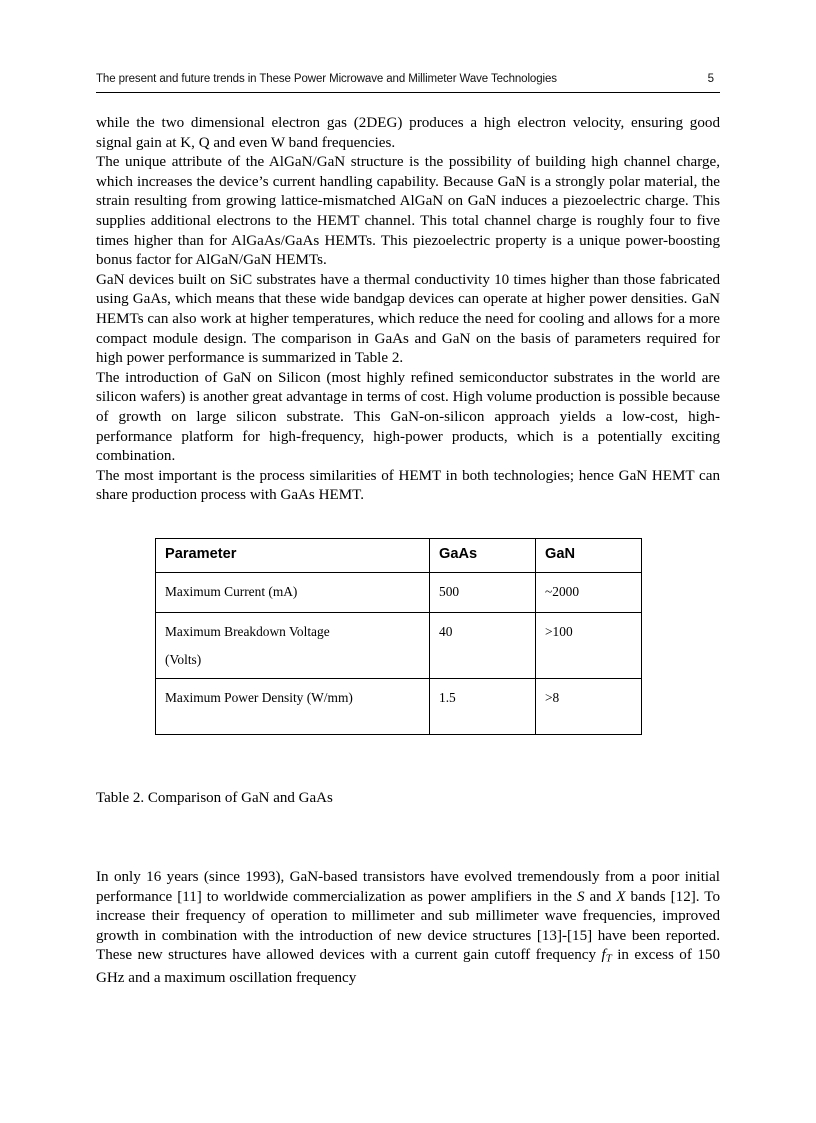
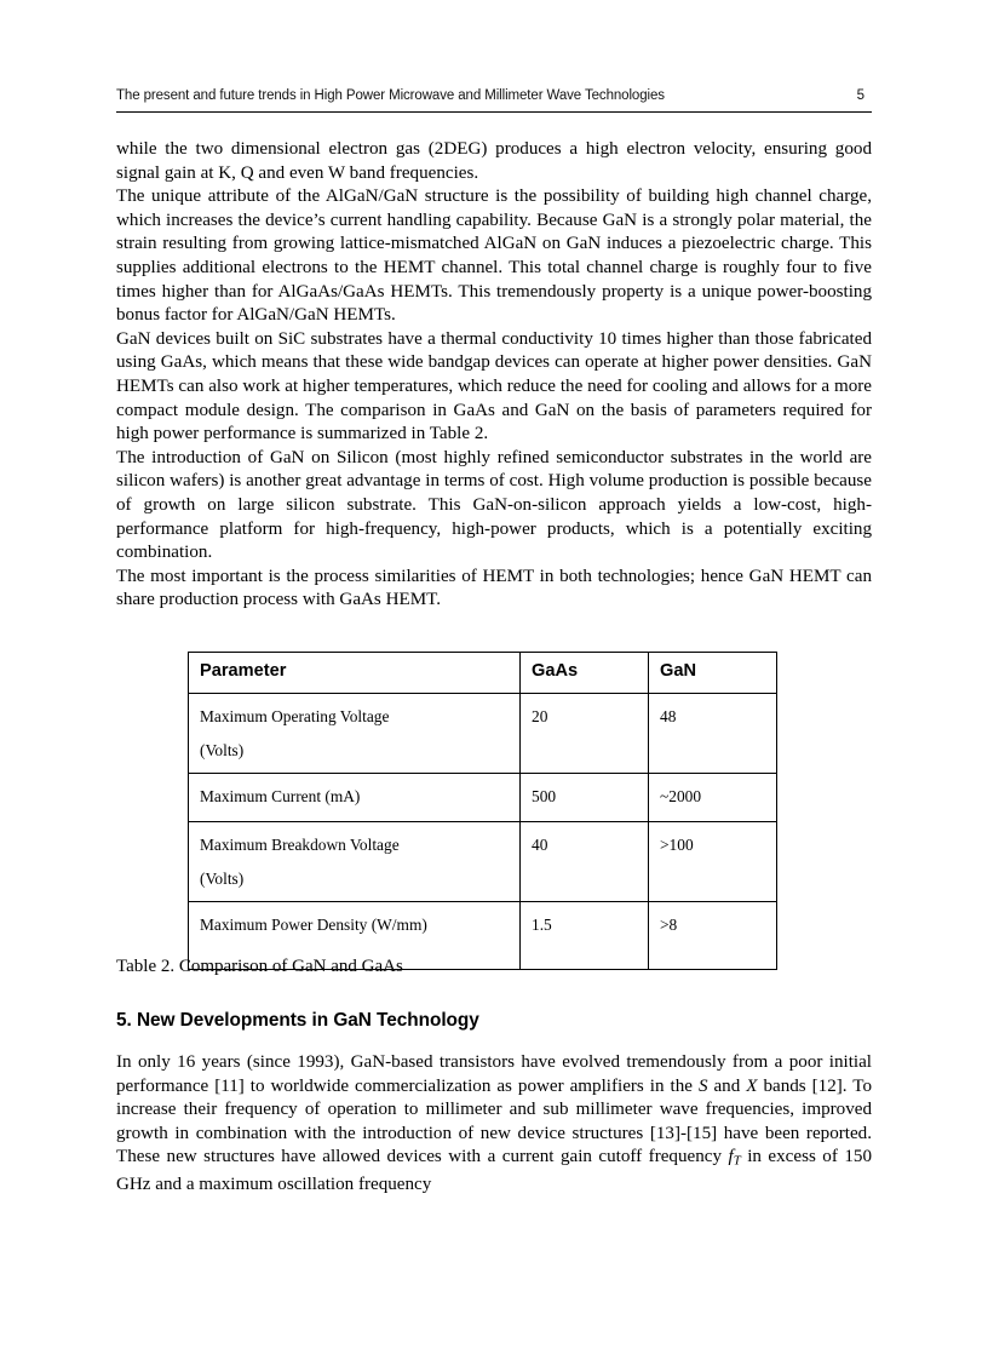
- The present and future trends in These Power Microwave and Millimeter Wave Technologies
+ The present and future trends in High Power Microwave and Millimeter Wave Technologies
  5
  while the two dimensional electron gas (2DEG) produces a high electron velocity, ensuring good signal gain at K, Q and even W band frequencies.
- The unique attribute of the AlGaN/GaN structure is the possibility of building high channel charge, which increases the device’s current handling capability. Because GaN is a strongly polar material, the strain resulting from growing lattice-mismatched AlGaN on GaN induces a piezoelectric charge. This supplies additional electrons to the HEMT channel. This total channel charge is roughly four to five times higher than for AlGaAs/GaAs HEMTs. This piezoelectric property is a unique power-boosting bonus factor for AlGaN/GaN HEMTs.
+ The unique attribute of the AlGaN/GaN structure is the possibility of building high channel charge, which increases the device’s current handling capability. Because GaN is a strongly polar material, the strain resulting from growing lattice-mismatched AlGaN on GaN induces a piezoelectric charge. This supplies additional electrons to the HEMT channel. This total channel charge is roughly four to five times higher than for AlGaAs/GaAs HEMTs. This tremendously property is a unique power-boosting bonus factor for AlGaN/GaN HEMTs.
  GaN devices built on SiC substrates have a thermal conductivity 10 times higher than those fabricated using GaAs, which means that these wide bandgap devices can operate at higher power densities. GaN HEMTs can also work at higher temperatures, which reduce the need for cooling and allows for a more compact module design. The comparison in GaAs and GaN on the basis of parameters required for high power performance is summarized in Table 2.
  The introduction of GaN on Silicon (most highly refined semiconductor substrates in the world are silicon wafers) is another great advantage in terms of cost. High volume production is possible because of growth on large silicon substrate. This GaN-on-silicon approach yields a low-cost, high-performance platform for high-frequency, high-power products, which is a potentially exciting combination.
  The most important is the process similarities of HEMT in both technologies; hence GaN HEMT can share production process with GaAs HEMT.
  Parameter	GaAs	GaN
+ Maximum Operating Voltage (Volts)	20	48
  Maximum Current (mA)	500	~2000
  Maximum Breakdown Voltage (Volts)	40	>100
  Maximum Power Density (W/mm)	1.5	>8
  Table 2. Comparison of GaN and GaAs
+ 5. New Developments in GaN Technology
  In only 16 years (since 1993), GaN-based transistors have evolved tremendously from a poor initial performance [11] to worldwide commercialization as power amplifiers in the S and X bands [12]. To increase their frequency of operation to millimeter and sub millimeter wave frequencies, improved growth in combination with the introduction of new device structures [13]-[15] have been reported. These new structures have allowed devices with a current gain cutoff frequency fT in excess of 150 GHz and a maximum oscillation frequency
